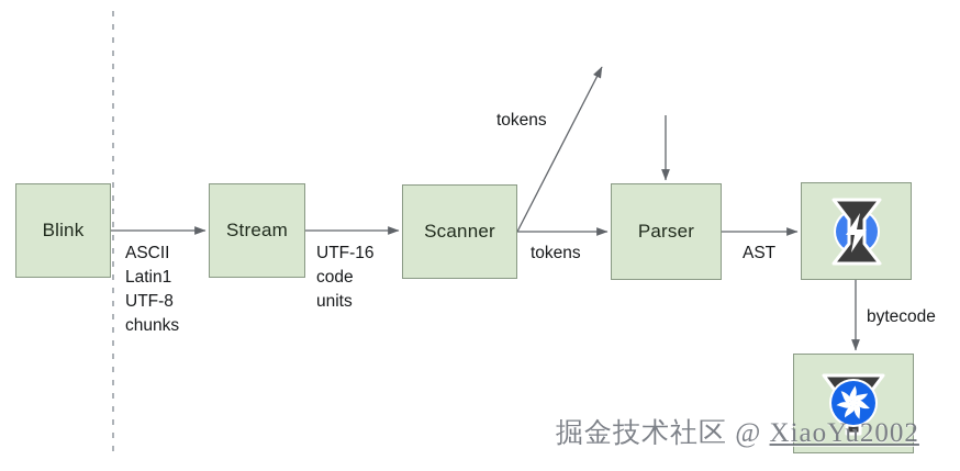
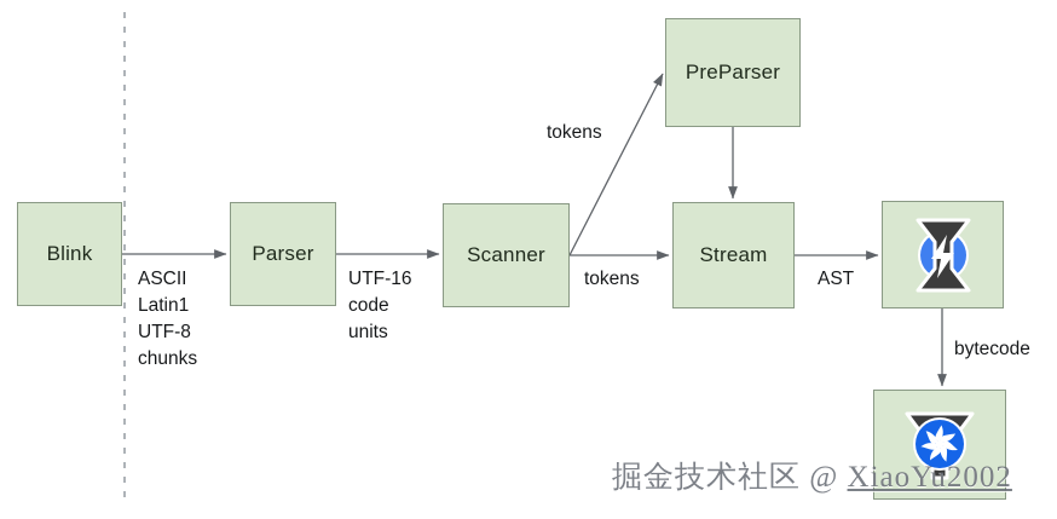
  Blink
- Stream
+ Parser
  Scanner
+ PreParser
- Parser
+ Stream
  ASCII
  Latin1
  UTF-8
  chunks
  UTF-16
  code
  units
  tokens
  tokens
  AST
  bytecode
  掘金技术社区 @ XiaoYu2002
